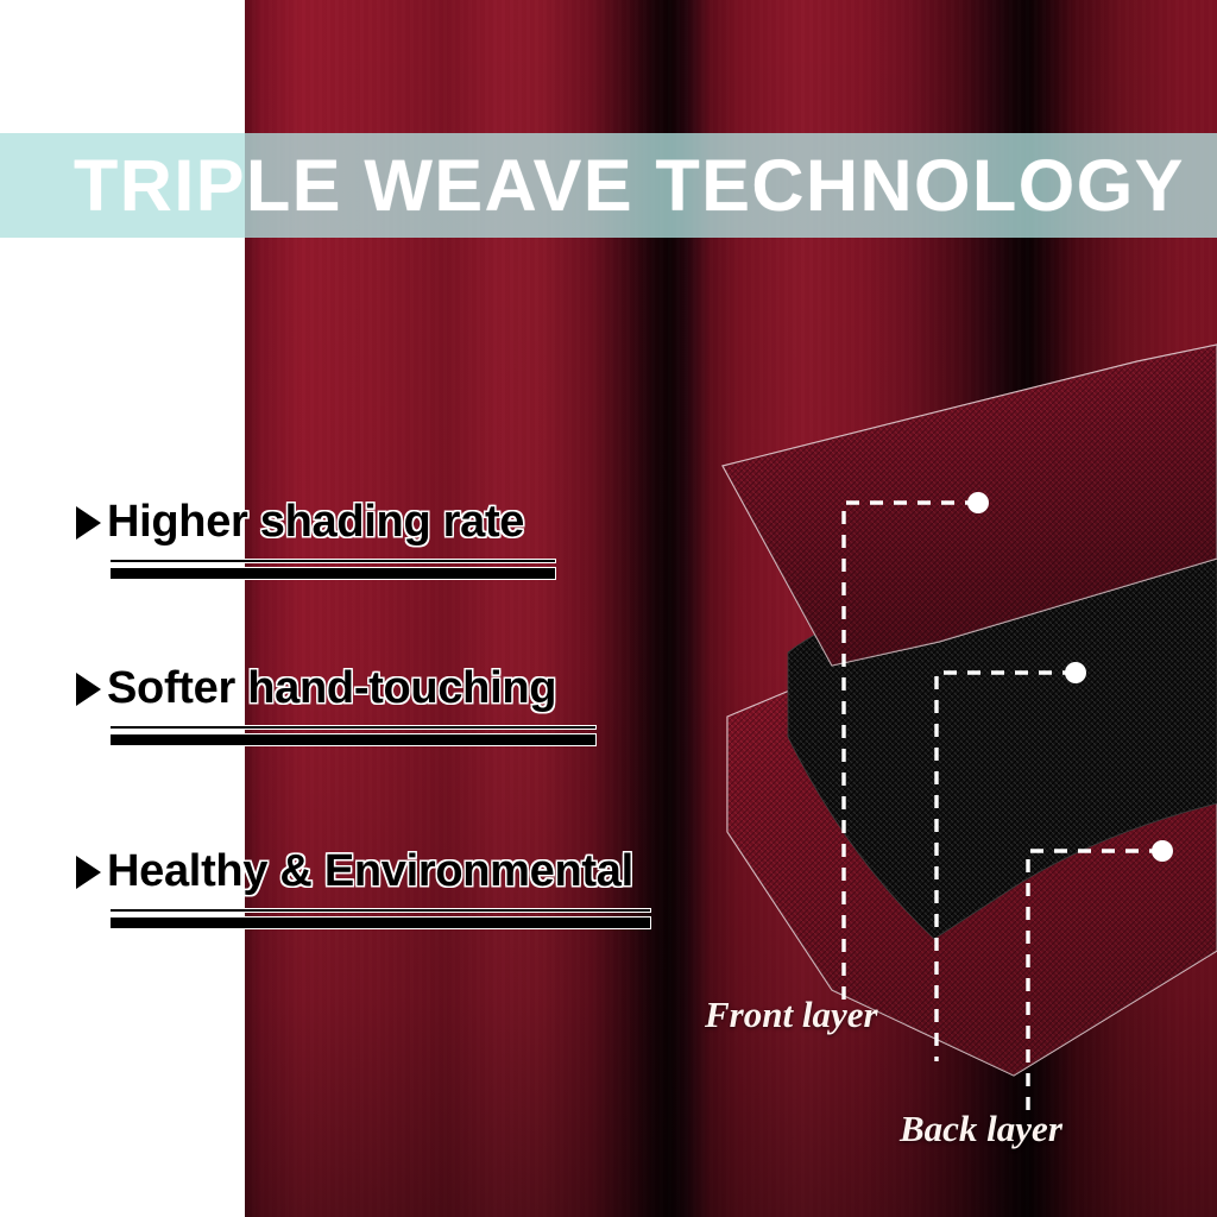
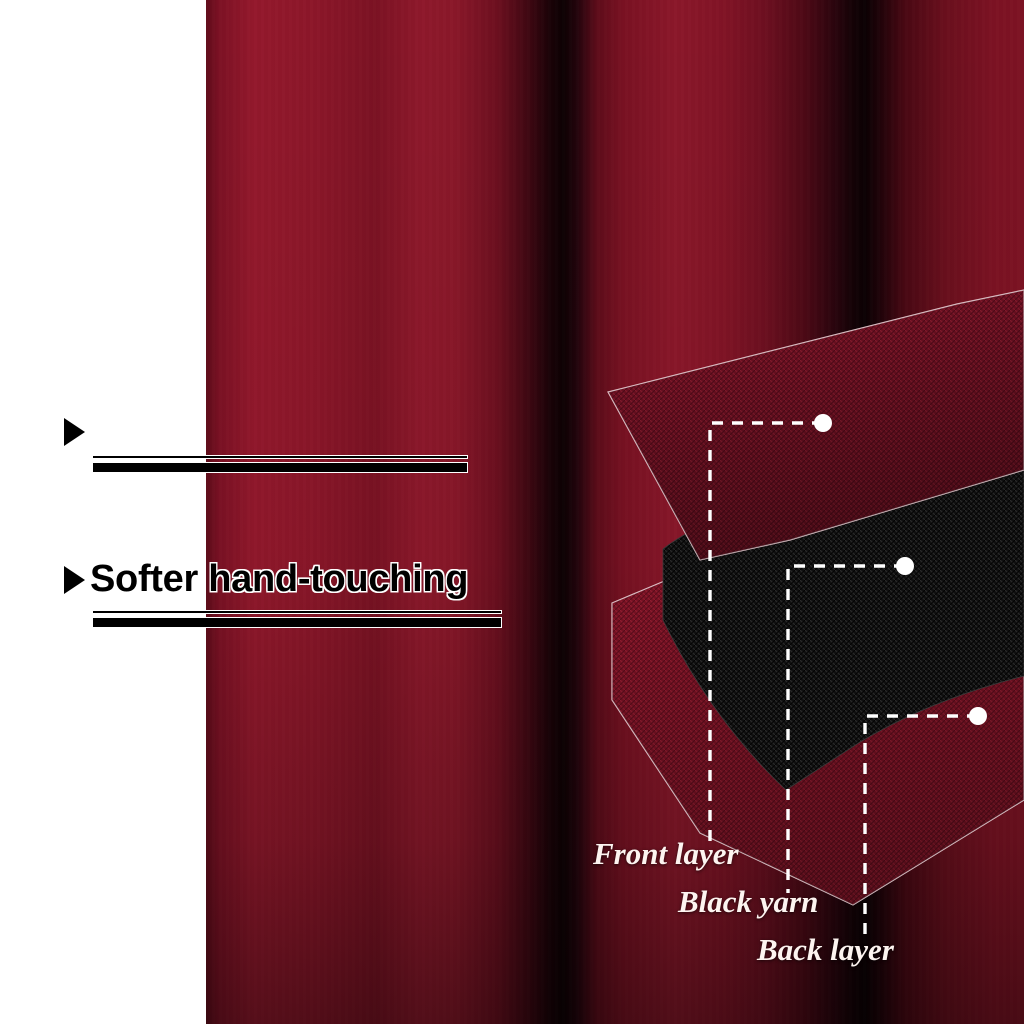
  Front layer
+ Black yarn
  Back layer
- TRIPLE WEAVE TECHNOLOGY
- Higher shading rate
  Softer hand-touching
- Healthy & Environmental
